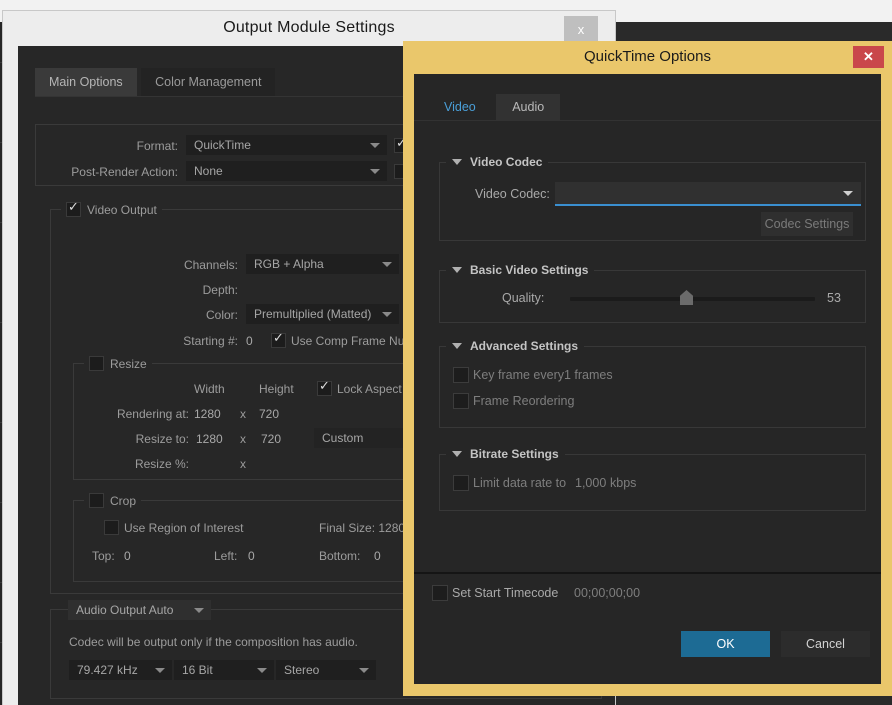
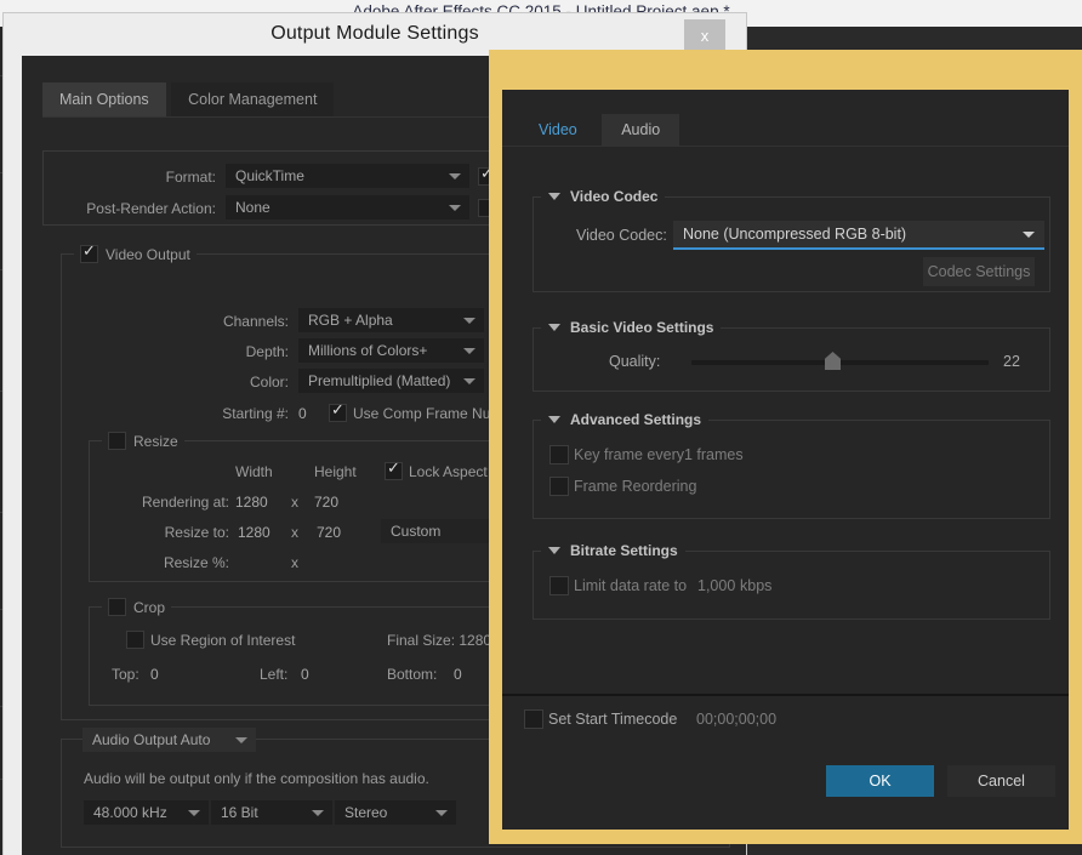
+ Adobe After Effects CC 2015 - Untitled Project.aep *
  Output Module Settings
  x
  Main Options Color Management
  Format:
  QuickTime
  Post-Render Action:
  None
  Video Output
  Channels:
  RGB + Alpha
  Depth:
+ Millions of Colors+
  Color:
  Premultiplied (Matted)
  Starting #:
  0
  Use Comp Frame Nu
  Resize
  Width
  Height
  Rendering at:
  1280
  x
  720
  Resize to:
  1280
  x
  720
  Custom
  Resize %:
  x
  Crop
  Use Region of Interest
  Final Size: 1280
  Top:
  0
  Left:
  0
  Bottom:
  0
  Audio Output Auto
- Codec will be output only if the composition has audio.
+ Audio will be output only if the composition has audio.
- 79.427 kHz
+ 48.000 kHz
  16 Bit
  Stereo
- QuickTime Options
- ✕
  Video Audio
  Video Codec
  Video Codec:
+ None (Uncompressed RGB 8-bit)
  Codec Settings
  Basic Video Settings
  Quality:
- 53
+ 22
  Advanced Settings
  Key frame every
  1 frames
  Frame Reordering
  Bitrate Settings
  Limit data rate to
  1,000
  kbps
  Set Start Timecode
  00;00;00;00
  OK
  Cancel
